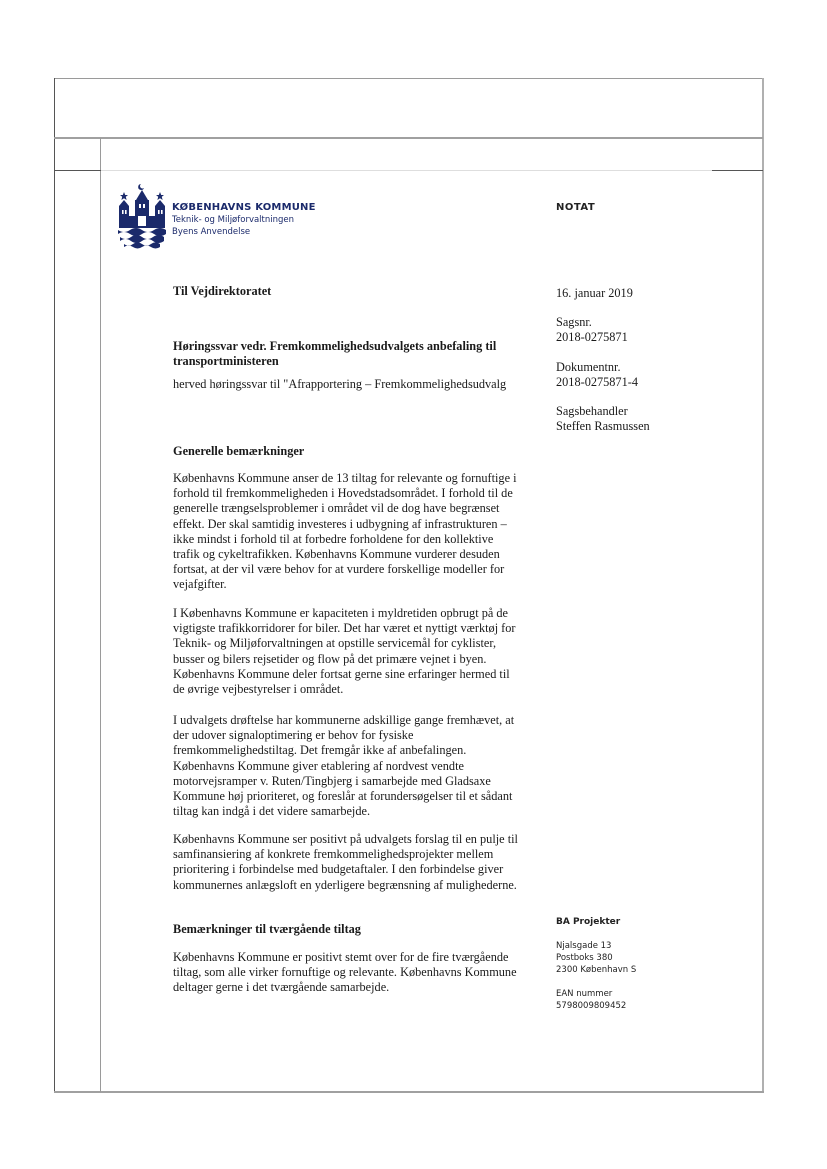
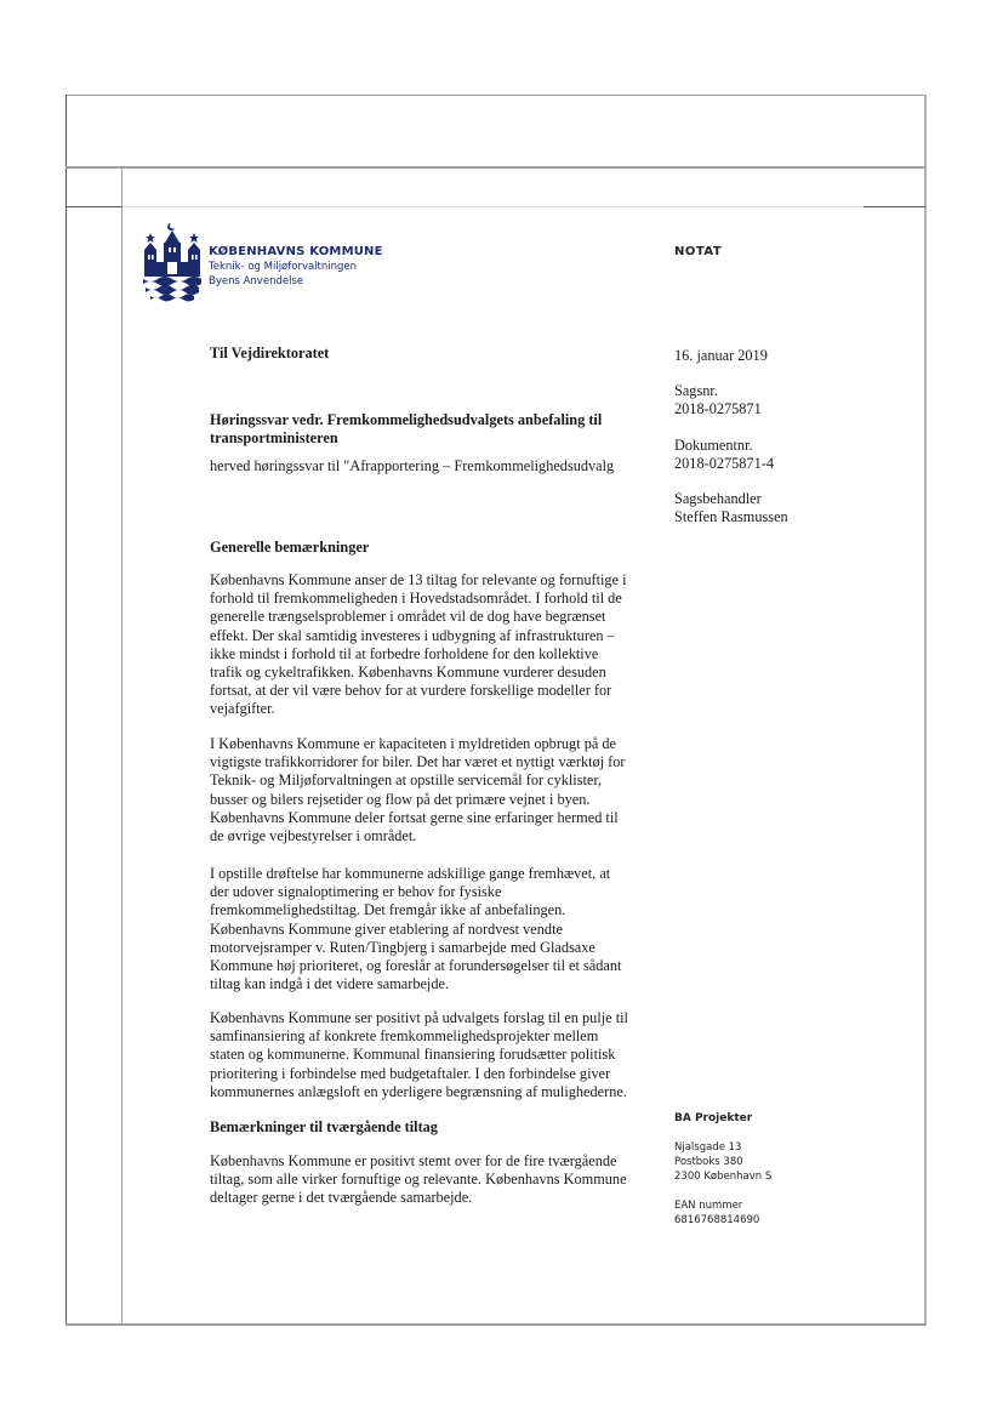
  KØBENHAVNS KOMMUNE
  Teknik- og Miljøforvaltningen
  Byens Anvendelse
  NOTAT
  Til Vejdirektoratet
  16. januar 2019
  Sagsnr.
  2018-0275871
  Dokumentnr.
  2018-0275871-4
  Sagsbehandler
  Steffen Rasmussen
  Høringssvar vedr. Fremkommelighedsudvalgets anbefaling til
  transportministeren
  herved høringssvar til "Afrapportering – Fremkommelighedsudvalg
  Generelle bemærkninger
  Københavns Kommune anser de 13 tiltag for relevante og fornuftige i
  forhold til fremkommeligheden i Hovedstadsområdet. I forhold til de
  generelle trængselsproblemer i området vil de dog have begrænset
  effekt. Der skal samtidig investeres i udbygning af infrastrukturen –
  ikke mindst i forhold til at forbedre forholdene for den kollektive
  trafik og cykeltrafikken. Københavns Kommune vurderer desuden
  fortsat, at der vil være behov for at vurdere forskellige modeller for
  vejafgifter.
  I Københavns Kommune er kapaciteten i myldretiden opbrugt på de
  vigtigste trafikkorridorer for biler. Det har været et nyttigt værktøj for
  Teknik- og Miljøforvaltningen at opstille servicemål for cyklister,
  busser og bilers rejsetider og flow på det primære vejnet i byen.
  Københavns Kommune deler fortsat gerne sine erfaringer hermed til
  de øvrige vejbestyrelser i området.
- I udvalgets drøftelse har kommunerne adskillige gange fremhævet, at
+ I opstille drøftelse har kommunerne adskillige gange fremhævet, at
  der udover signaloptimering er behov for fysiske
  fremkommelighedstiltag. Det fremgår ikke af anbefalingen.
  Københavns Kommune giver etablering af nordvest vendte
  motorvejsramper v. Ruten/Tingbjerg i samarbejde med Gladsaxe
  Kommune høj prioriteret, og foreslår at forundersøgelser til et sådant
  tiltag kan indgå i det videre samarbejde.
  Københavns Kommune ser positivt på udvalgets forslag til en pulje til
  samfinansiering af konkrete fremkommelighedsprojekter mellem
+ staten og kommunerne. Kommunal finansiering forudsætter politisk
  prioritering i forbindelse med budgetaftaler. I den forbindelse giver
  kommunernes anlægsloft en yderligere begrænsning af mulighederne.
  Bemærkninger til tværgående tiltag
  Københavns Kommune er positivt stemt over for de fire tværgående
  tiltag, som alle virker fornuftige og relevante. Københavns Kommune
  deltager gerne i det tværgående samarbejde.
  BA Projekter
  Njalsgade 13
  Postboks 380
  2300 København S
  EAN nummer
- 5798009809452
+ 6816768814690
